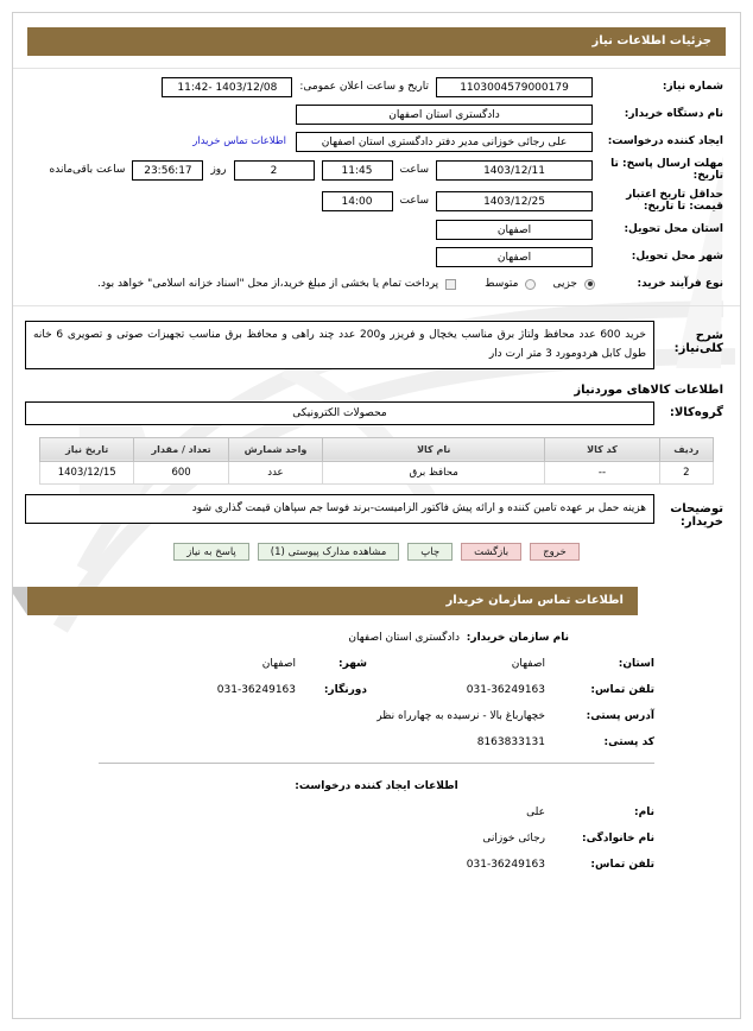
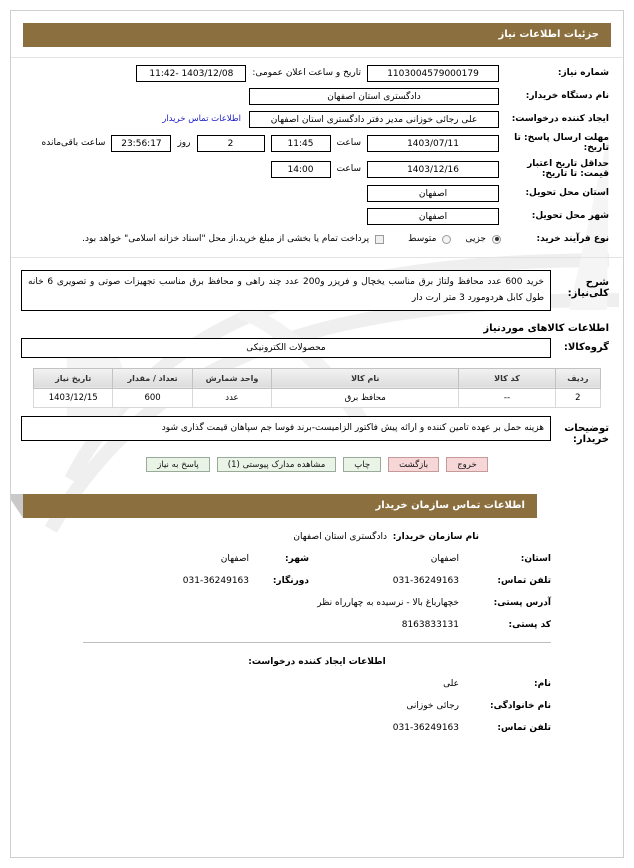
  جزئیات اطلاعات نیاز
  شماره نیاز:
  1103004579000179
  تاریخ و ساعت اعلان عمومی:
  1403/12/08 -11:42
  نام دستگاه خریدار:
  دادگستری استان اصفهان
  ایجاد کننده درخواست:
  علی رجائی خوزانی مدیر دفتر دادگستری استان اصفهان
  اطلاعات تماس خریدار
  مهلت ارسال پاسخ: تا تاریخ:
- 1403/12/11
+ 1403/07/11
  ساعت
  11:45
  2
  روز
  23:56:17
  ساعت باقی‌مانده
  حداقل تاریخ اعتبار قیمت: تا تاریخ:
- 1403/12/25
+ 1403/12/16
  ساعت
  14:00
  استان محل تحویل:
  اصفهان
  شهر محل تحویل:
  اصفهان
  نوع فرآیند خرید:
  جزیی
  متوسط
  پرداخت تمام یا بخشی از مبلغ خرید،از محل "اسناد خزانه اسلامی" خواهد بود.
  شرح کلی‌نیاز:
  خرید 600 عدد محافظ ولتاژ برق مناسب یخچال و فریزر و200 عدد چند راهی و محافظ برق مناسب تجهیزات صوتی و تصویری 6 خانه طول کابل هردومورد 3 متر ارت دار
  اطلاعات کالاهای موردنیاز
  گروهکالا:
  محصولات الکترونیکی
  ردیف	کد کالا	نام کالا	واحد شمارش	تعداد / مقدار	تاریخ نیاز
  2	--	محافظ برق	عدد	600	1403/12/15
  توضیحات خریدار:
  هزینه حمل بر عهده تامین کننده و ارائه پیش فاکتور الزامیست-برند فوسا جم سپاهان قیمت گذاری شود
  خروج
  بازگشت
  چاپ
  مشاهده مدارک پیوستی (1)
  پاسخ به نیاز
  اطلاعات تماس سازمان خریدار
  نام سازمان خریدار:
  دادگستری استان اصفهان
  استان:
  اصفهان
  شهر:
  اصفهان
  تلفن تماس:
  031-36249163
  دورنگار:
  031-36249163
  آدرس پستی:
  خچهارباغ بالا - نرسیده به چهارراه نظر
  کد پستی:
  8163833131
  اطلاعات ایجاد کننده درخواست:
  نام:
  علی
  نام خانوادگی:
  رجائی خوزانی
  تلفن تماس:
  031-36249163
